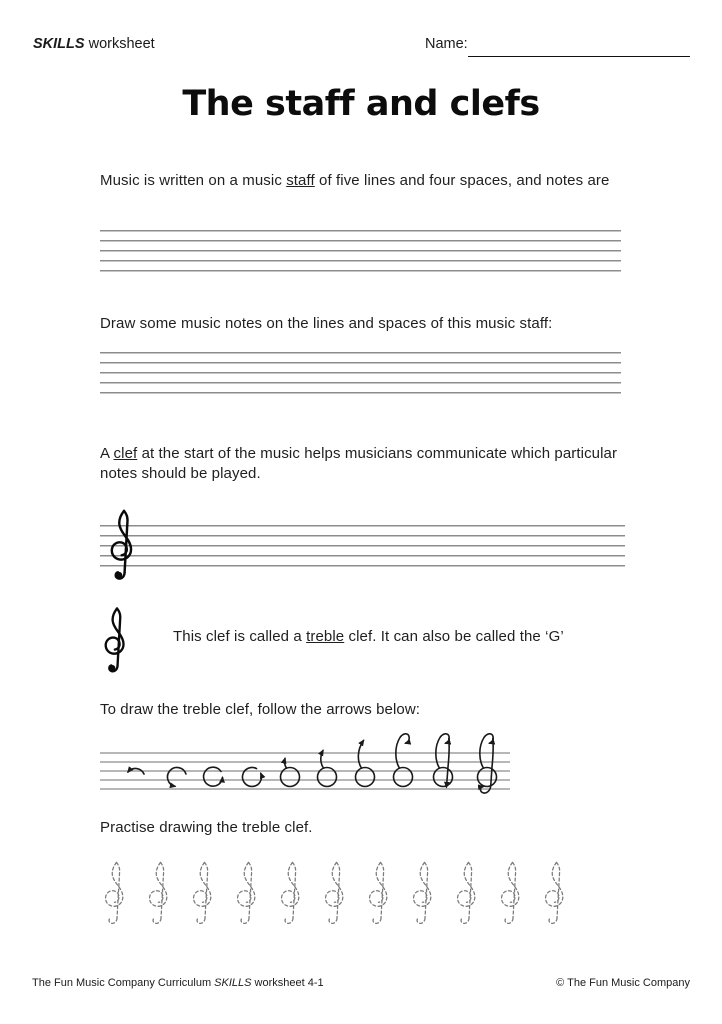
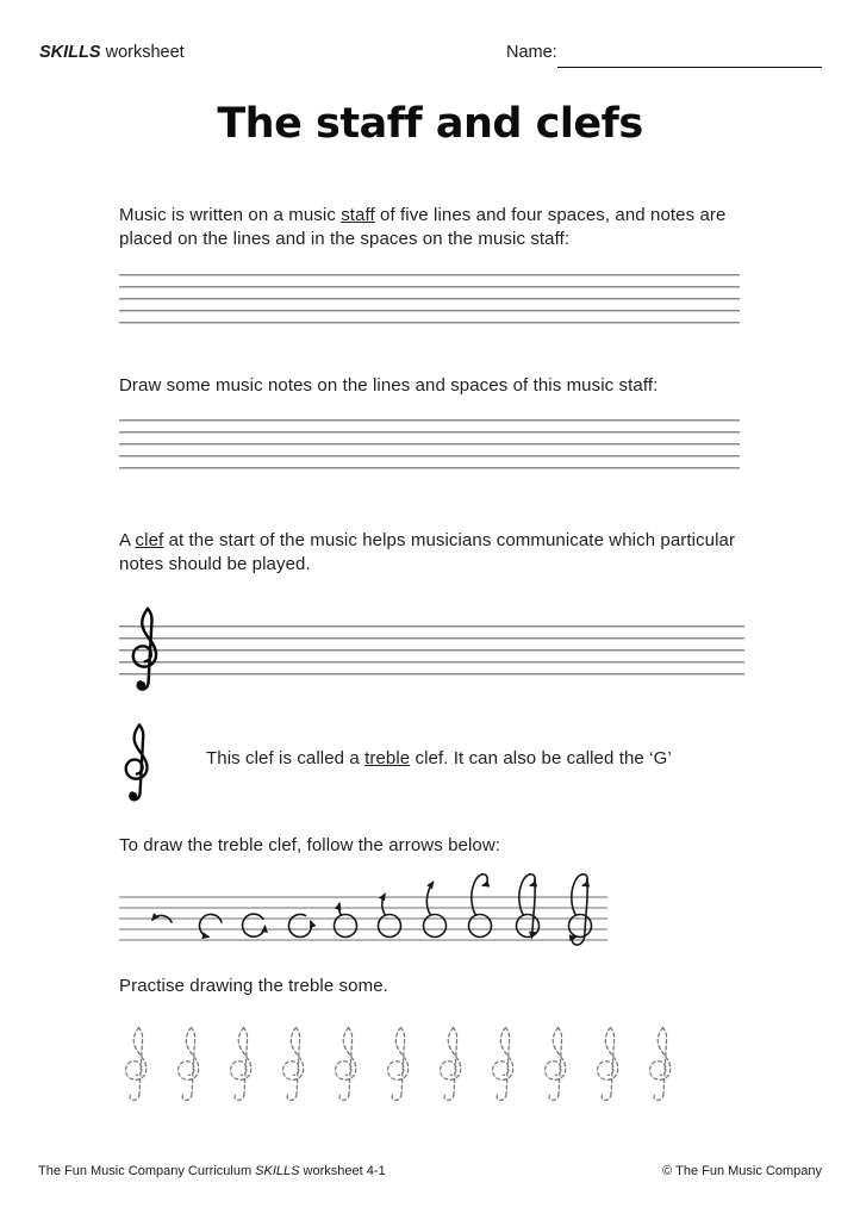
  SKILLS worksheet
  Name:
  The staff and clefs
  Music is written on a music staff of five lines and four spaces, and notes are
+ placed on the lines and in the spaces on the music staff:
  Draw some music notes on the lines and spaces of this music staff:
  A clef at the start of the music helps musicians communicate which particular
  notes should be played.
  This clef is called a treble clef. It can also be called the ‘G’
  To draw the treble clef, follow the arrows below:
- Practise drawing the treble clef.
+ Practise drawing the treble some.
  The Fun Music Company Curriculum SKILLS worksheet 4-1
  © The Fun Music Company
